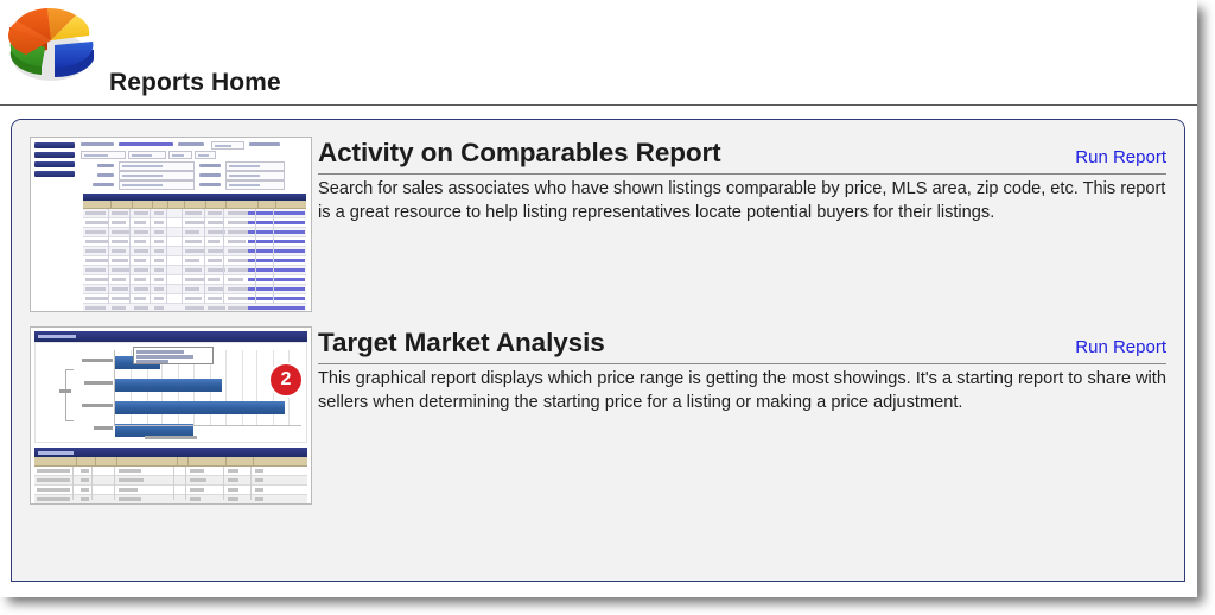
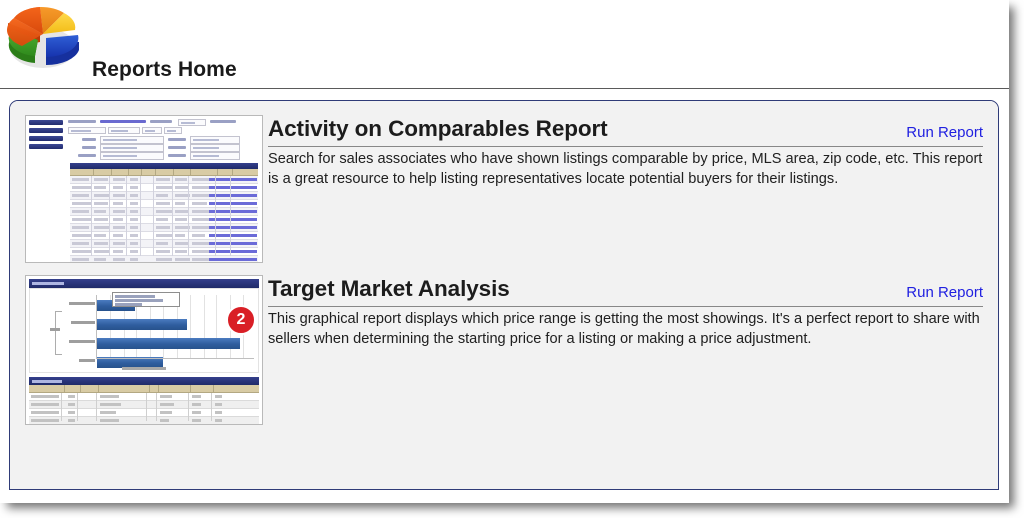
  Reports Home
  Activity on Comparables Report
  Run Report
  Search for sales associates who have shown listings comparable by price, MLS area, zip code, etc. This report is a great resource to help listing representatives locate potential buyers for their listings.
  Target Market Analysis
  Run Report
- This graphical report displays which price range is getting the most showings. It's a starting report to share with sellers when determining the starting price for a listing or making a price adjustment.
+ This graphical report displays which price range is getting the most showings. It's a perfect report to share with sellers when determining the starting price for a listing or making a price adjustment.
  2
